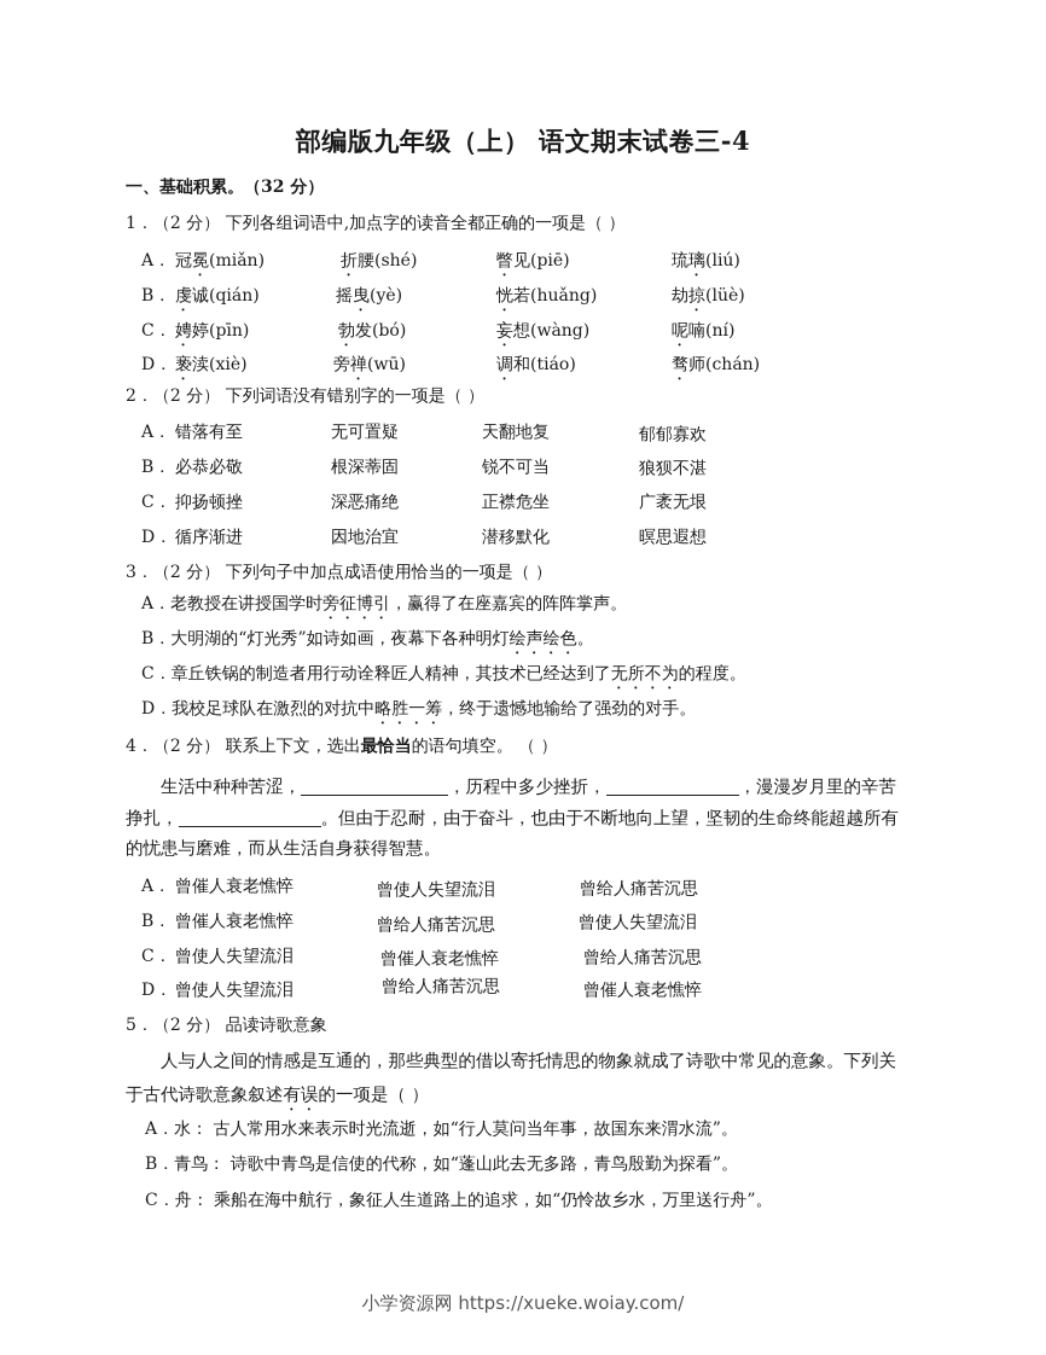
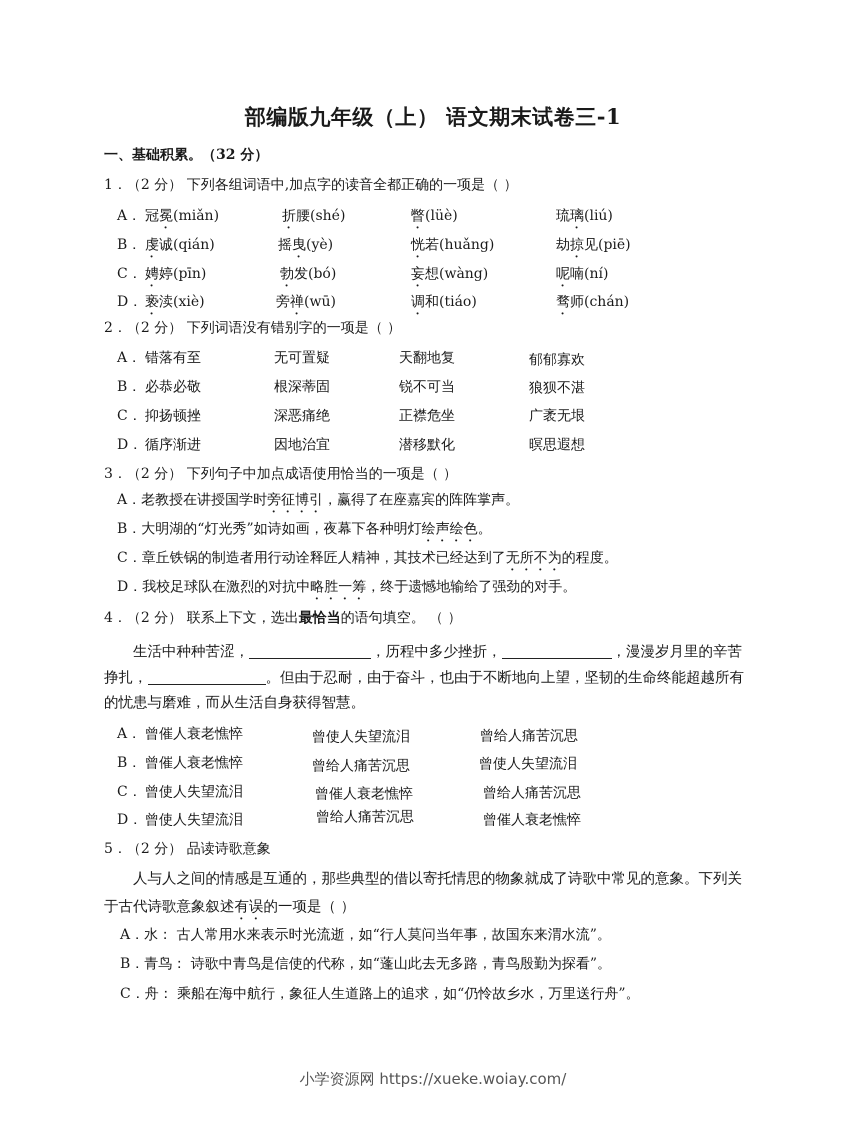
- 部编版九年级（上） 语文期末试卷三-4
+ 部编版九年级（上） 语文期末试卷三-1
  一、基础积累。（32 分）
  1．（2 分） 下列各组词语中,加点字的读音全都正确的一项是（ ）
  A．
  冠冕(miǎn)
  折腰(shé)
- 瞥见(piē)
+ 瞥(lüè)
  琉璃(liú)
  B．
  虔诚(qián)
  摇曳(yè)
  恍若(huǎng)
- 劫掠(lüè)
+ 劫掠见(piē)
  C．
  娉婷(pīn)
  勃发(bó)
  妄想(wàng)
  呢喃(ní)
  D．
  亵渎(xiè)
  旁禅(wū)
  调和(tiáo)
  骛师(chán)
  2．（2 分） 下列词语没有错别字的一项是（ ）
  A．
  错落有至
  无可置疑
  天翻地复
  郁郁寡欢
  B．
  必恭必敬
  根深蒂固
  锐不可当
  狼狈不湛
  C．
  抑扬顿挫
  深恶痛绝
  正襟危坐
  广袤无垠
  D．
  循序渐进
  因地治宜
  潜移默化
  暝思遐想
  3．（2 分） 下列句子中加点成语使用恰当的一项是（ ）
  A．老教授在讲授国学时旁征博引，赢得了在座嘉宾的阵阵掌声。
  B．大明湖的“灯光秀”如诗如画，夜幕下各种明灯绘声绘色。
  C．章丘铁锅的制造者用行动诠释匠人精神，其技术已经达到了无所不为的程度。
  D．我校足球队在激烈的对抗中略胜一筹，终于遗憾地输给了强劲的对手。
  4．（2 分） 联系上下文，选出最恰当的语句填空。 （ ）
  生活中种种苦涩， ，历程中多少挫折， ，漫漫岁月里的辛苦
  挣扎， 。但由于忍耐，由于奋斗，也由于不断地向上望，坚韧的生命终能超越所有
  的忧患与磨难，而从生活自身获得智慧。
  A．
  曾催人衰老憔悴
  曾使人失望流泪
  曾给人痛苦沉思
  B．
  曾催人衰老憔悴
  曾给人痛苦沉思
  曾使人失望流泪
  C．
  曾使人失望流泪
  曾催人衰老憔悴
  曾给人痛苦沉思
  D．
  曾使人失望流泪
  曾给人痛苦沉思
  曾催人衰老憔悴
  5．（2 分） 品读诗歌意象
  人与人之间的情感是互通的，那些典型的借以寄托情思的物象就成了诗歌中常见的意象。下列关
  于古代诗歌意象叙述有误的一项是（ ）
  A．水： 古人常用水来表示时光流逝，如“行人莫问当年事，故国东来渭水流”。
  B．青鸟： 诗歌中青鸟是信使的代称，如“蓬山此去无多路，青鸟殷勤为探看”。
  C．舟： 乘船在海中航行，象征人生道路上的追求，如“仍怜故乡水，万里送行舟”。
  小学资源网 https://xueke.woiay.com/
